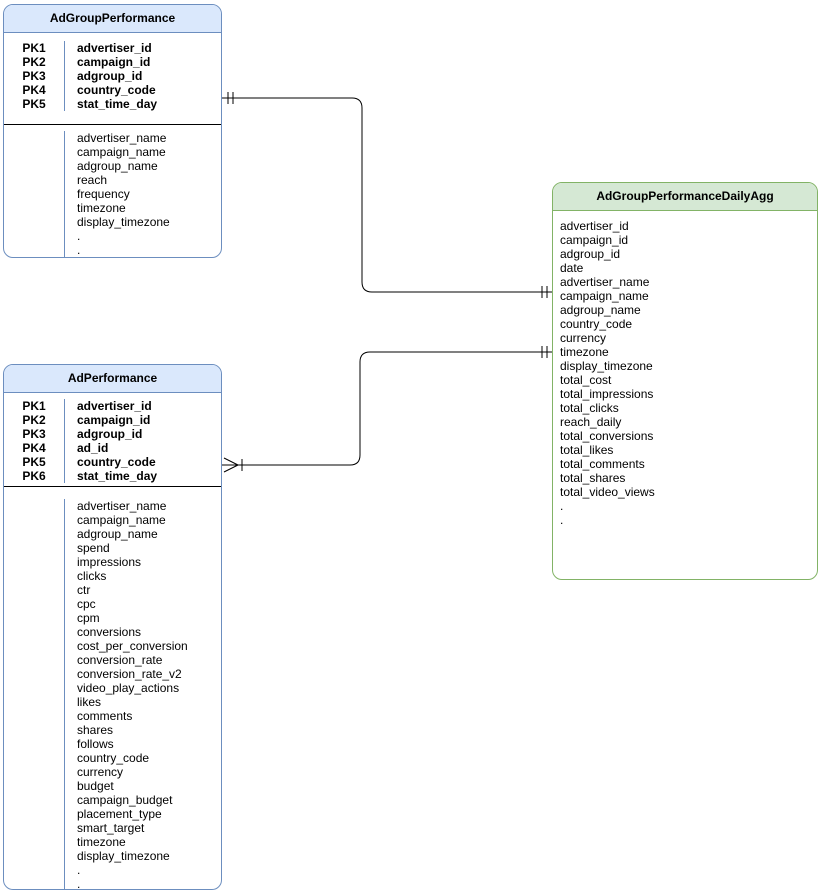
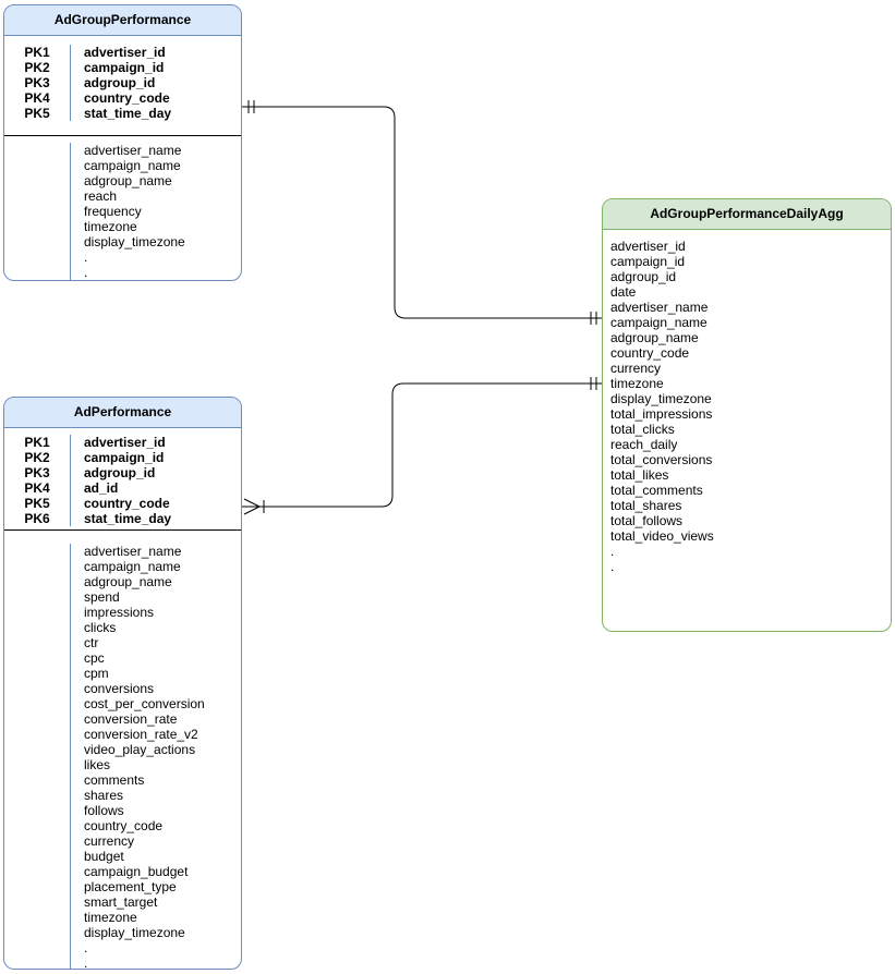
  AdGroupPerformance
  PK1
  PK2
  PK3
  PK4
  PK5
  advertiser_id
  campaign_id
  adgroup_id
  country_code
  stat_time_day
  advertiser_name
  campaign_name
  adgroup_name
  reach
  frequency
  timezone
  display_timezone
  .
  .
  AdPerformance
  PK1
  PK2
  PK3
  PK4
  PK5
  PK6
  advertiser_id
  campaign_id
  adgroup_id
  ad_id
  country_code
  stat_time_day
  advertiser_name
  campaign_name
  adgroup_name
  spend
  impressions
  clicks
  ctr
  cpc
  cpm
  conversions
  cost_per_conversion
  conversion_rate
  conversion_rate_v2
  video_play_actions
  likes
  comments
  shares
  follows
  country_code
  currency
  budget
  campaign_budget
  placement_type
  smart_target
  timezone
  display_timezone
  .
  .
  AdGroupPerformanceDailyAgg
  advertiser_id
  campaign_id
  adgroup_id
  date
  advertiser_name
  campaign_name
  adgroup_name
  country_code
  currency
  timezone
  display_timezone
- total_cost
  total_impressions
  total_clicks
  reach_daily
  total_conversions
  total_likes
  total_comments
  total_shares
+ total_follows
  total_video_views
  .
  .
